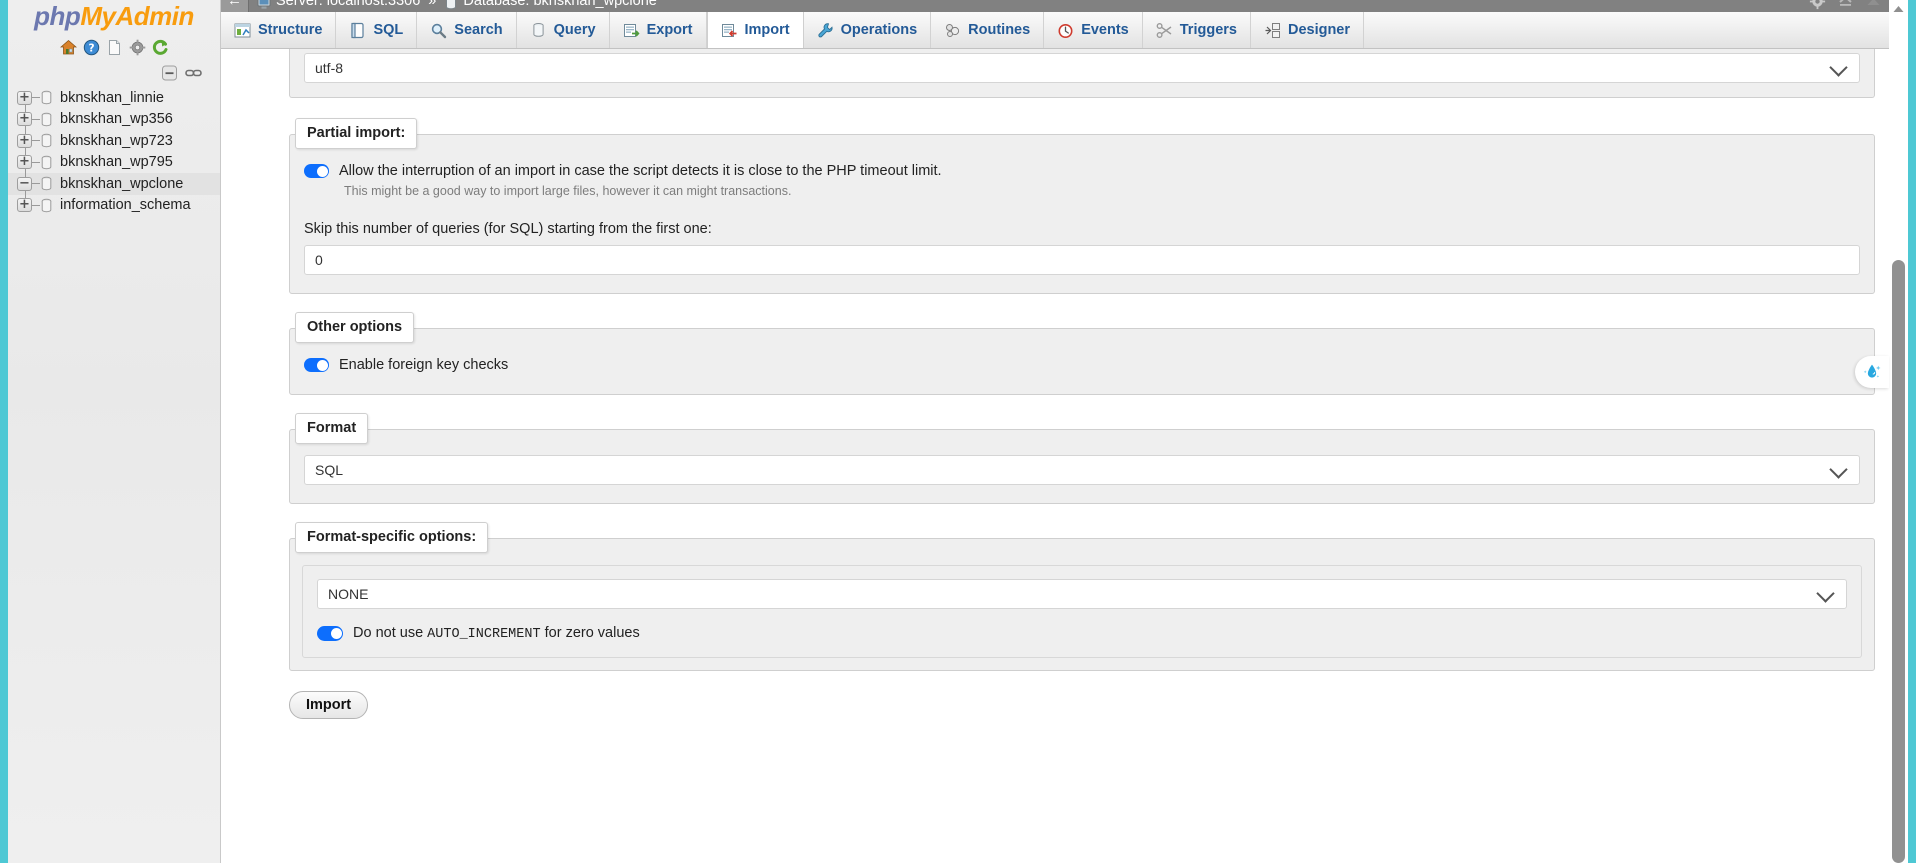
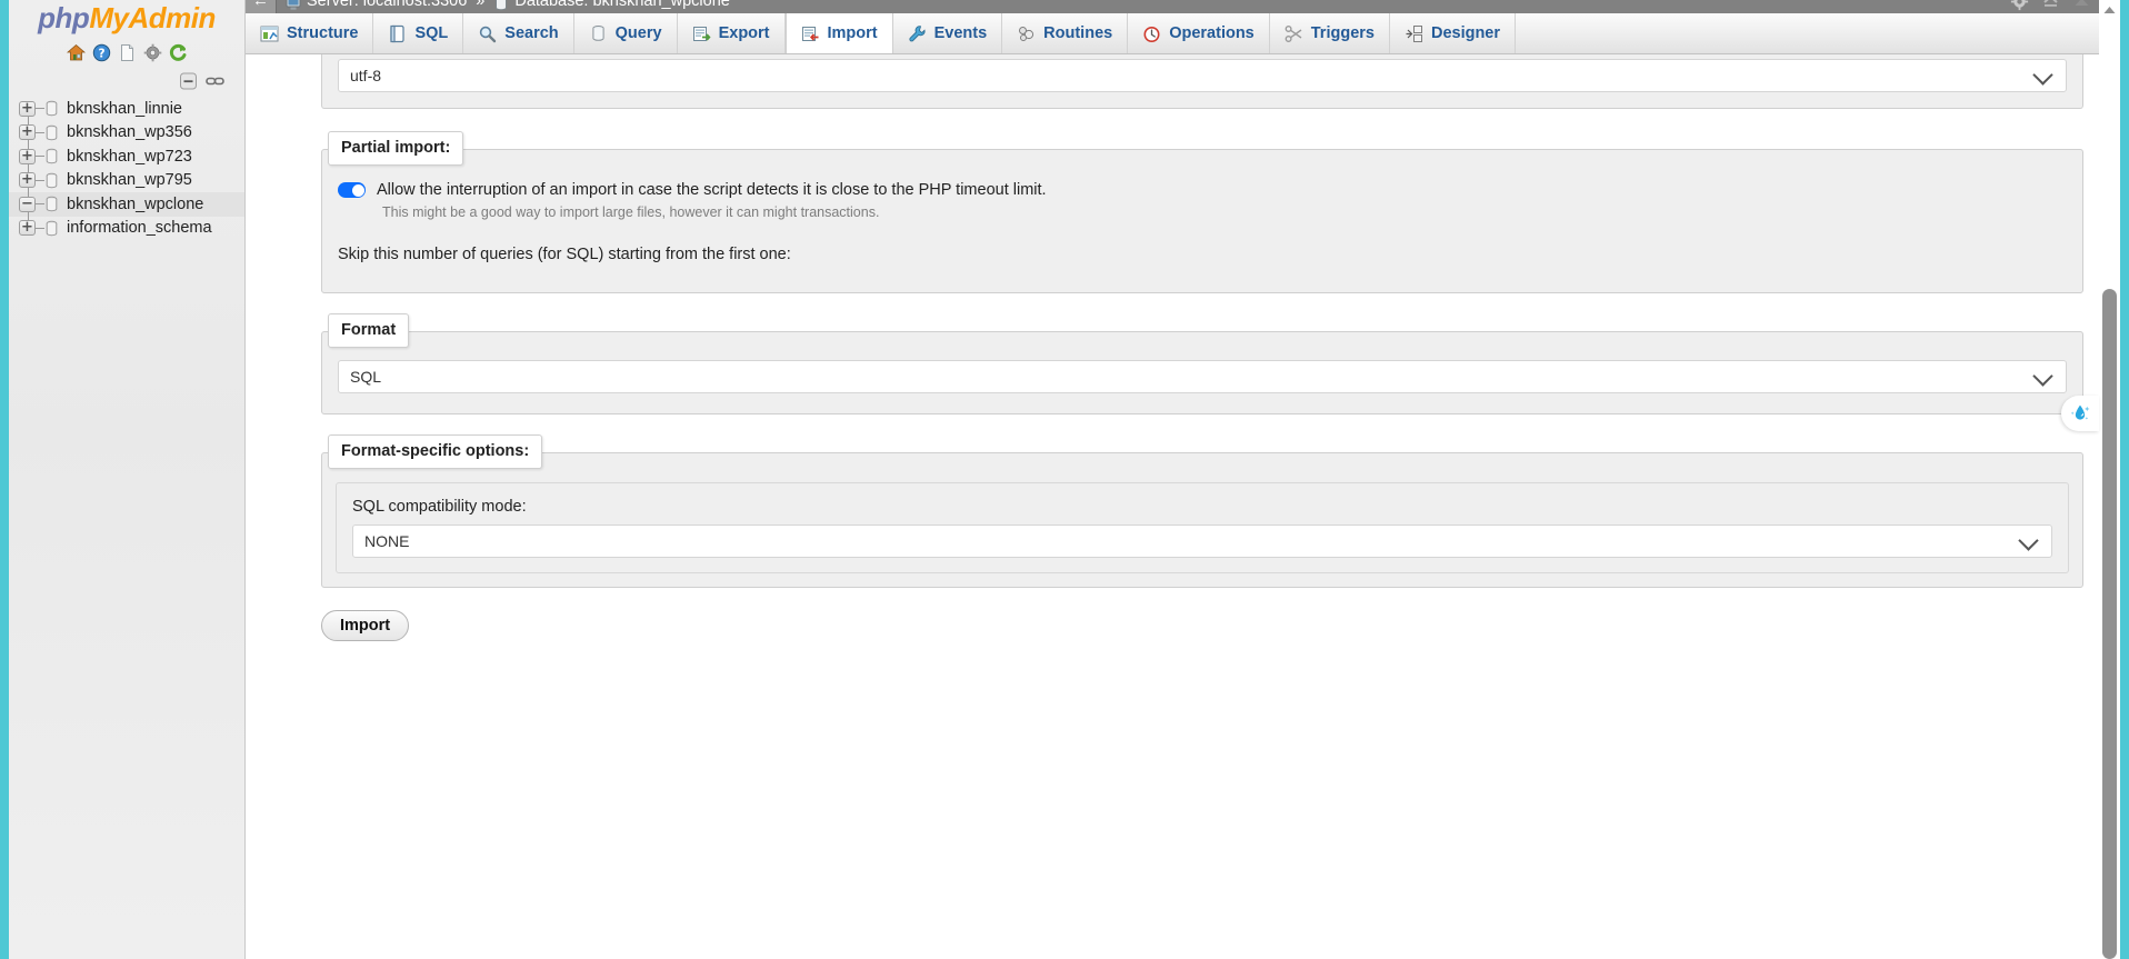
  phpMyAdmin
  ?
  +
  bknskhan_linnie
  +
  bknskhan_wp356
  +
  bknskhan_wp723
  +
  bknskhan_wp795
  −
  bknskhan_wpclone
  +
  information_schema
  ←
  Server: localhost:3306
  »
  Database: bknskhan_wpclone
  Structure
  SQL
  Search
  Query
  Export
  Import
- Operations
+ Events
  Routines
- Events
+ Operations
  Triggers
  Designer
  utf-8
  Partial import:
  Allow the interruption of an import in case the script detects it is close to the PHP timeout limit.
  This might be a good way to import large files, however it can might transactions.
  Skip this number of queries (for SQL) starting from the first one:
- 0
- Other options
- Enable foreign key checks
  Format
  SQL
  Format-specific options:
+ SQL compatibility mode:
  NONE
- Do not use AUTO_INCREMENT for zero values
  Import
